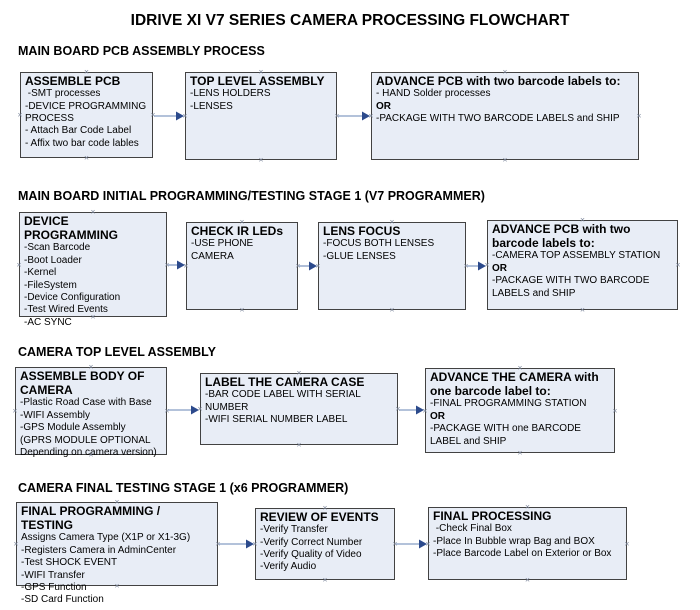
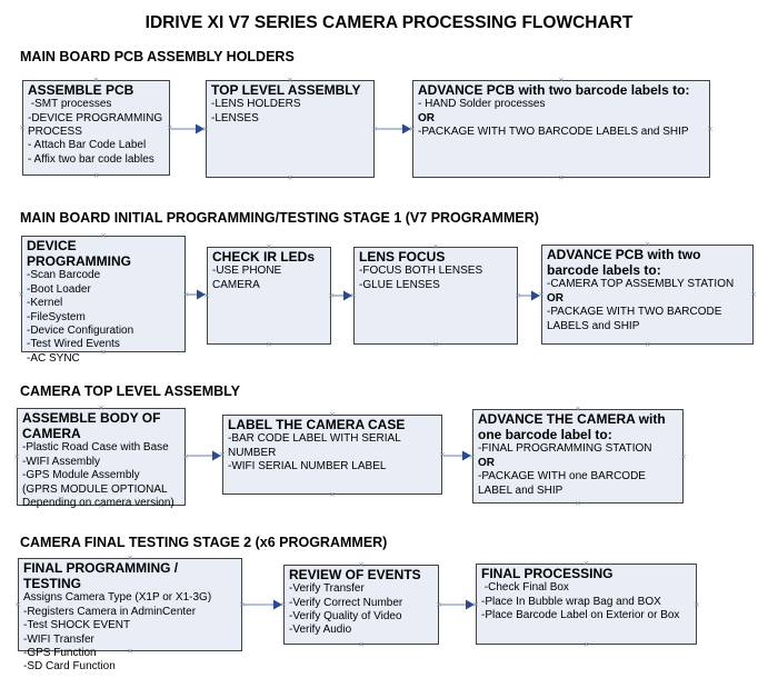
  IDRIVE XI V7 SERIES CAMERA PROCESSING FLOWCHART
- MAIN BOARD PCB ASSEMBLY PROCESS
+ MAIN BOARD PCB ASSEMBLY HOLDERS
  ASSEMBLE PCB
  -SMT processes
  -DEVICE PROGRAMMING PROCESS
  - Attach Bar Code Label
  - Affix two bar code lables
  TOP LEVEL ASSEMBLY
  -LENS HOLDERS
  -LENSES
  ADVANCE PCB with two barcode labels to:
  - HAND Solder processes
  OR
  -PACKAGE WITH TWO BARCODE LABELS and SHIP
  MAIN BOARD INITIAL PROGRAMMING/TESTING STAGE 1 (V7 PROGRAMMER)
  DEVICE PROGRAMMING
  -Scan Barcode
  -Boot Loader
  -Kernel
  -FileSystem
  -Device Configuration
  -Test Wired Events
  -AC SYNC
  CHECK IR LEDs
  -USE PHONE CAMERA
  LENS FOCUS
  -FOCUS BOTH LENSES
  -GLUE LENSES
  ADVANCE PCB with two barcode labels to:
  -CAMERA TOP ASSEMBLY STATION
  OR
  -PACKAGE WITH TWO BARCODE LABELS and SHIP
  CAMERA TOP LEVEL ASSEMBLY
  ASSEMBLE BODY OF CAMERA
  -Plastic Road Case with Base
  -WIFI Assembly
  -GPS Module Assembly
  (GPRS MODULE OPTIONAL
  Depending on camera version)
  LABEL THE CAMERA CASE
  -BAR CODE LABEL WITH SERIAL NUMBER
  -WIFI SERIAL NUMBER LABEL
  ADVANCE THE CAMERA with one barcode label to:
  -FINAL PROGRAMMING STATION
  OR
  -PACKAGE WITH one BARCODE LABEL and SHIP
- CAMERA FINAL TESTING STAGE 1 (x6 PROGRAMMER)
+ CAMERA FINAL TESTING STAGE 2 (x6 PROGRAMMER)
  FINAL PROGRAMMING / TESTING
  Assigns Camera Type (X1P or X1-3G)
  -Registers Camera in AdminCenter
  -Test SHOCK EVENT
  -WIFI Transfer
  -GPS Function
  -SD Card Function
  REVIEW OF EVENTS
  -Verify Transfer
  -Verify Correct Number
  -Verify Quality of Video
  -Verify Audio
  FINAL PROCESSING
  -Check Final Box
  -Place In Bubble wrap Bag and BOX
  -Place Barcode Label on Exterior or Box
  ×
  ×
  ×
  ×
  ×
  ×
  ×
  ×
  ×
  ×
  ×
  ×
  ×
  ×
  ×
  ×
  ×
  ×
  ×
  ×
  ×
  ×
  ×
  ×
  ×
  ×
  ×
  ×
  ×
  ×
  ×
  ×
  ×
  ×
  ×
  ×
  ×
  ×
  ×
  ×
  ×
  ×
  ×
  ×
  ×
  ×
  ×
  ×
  ×
  ×
  ×
  ×
